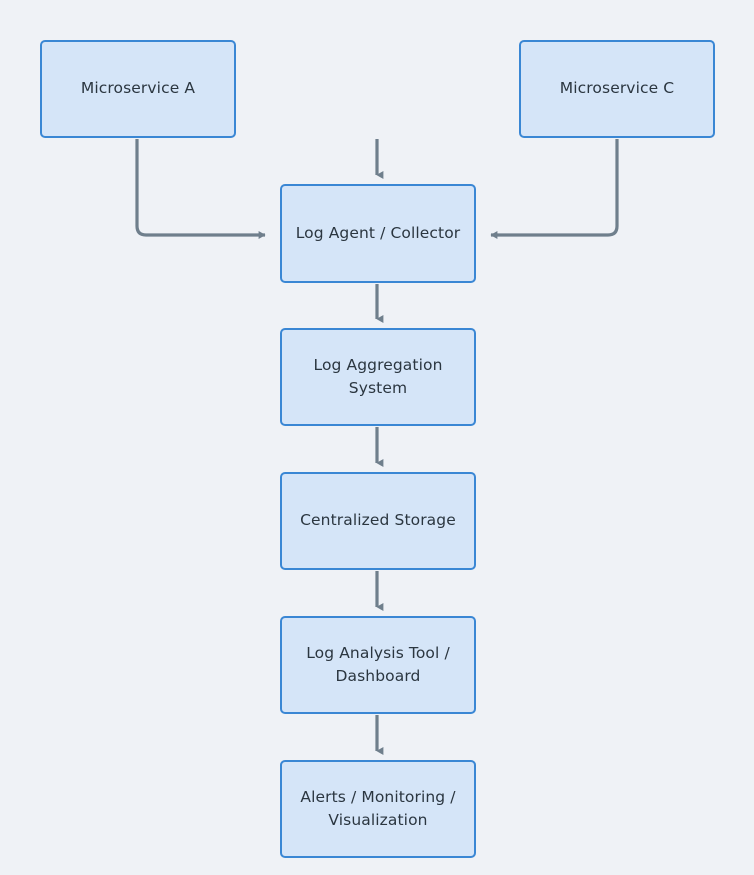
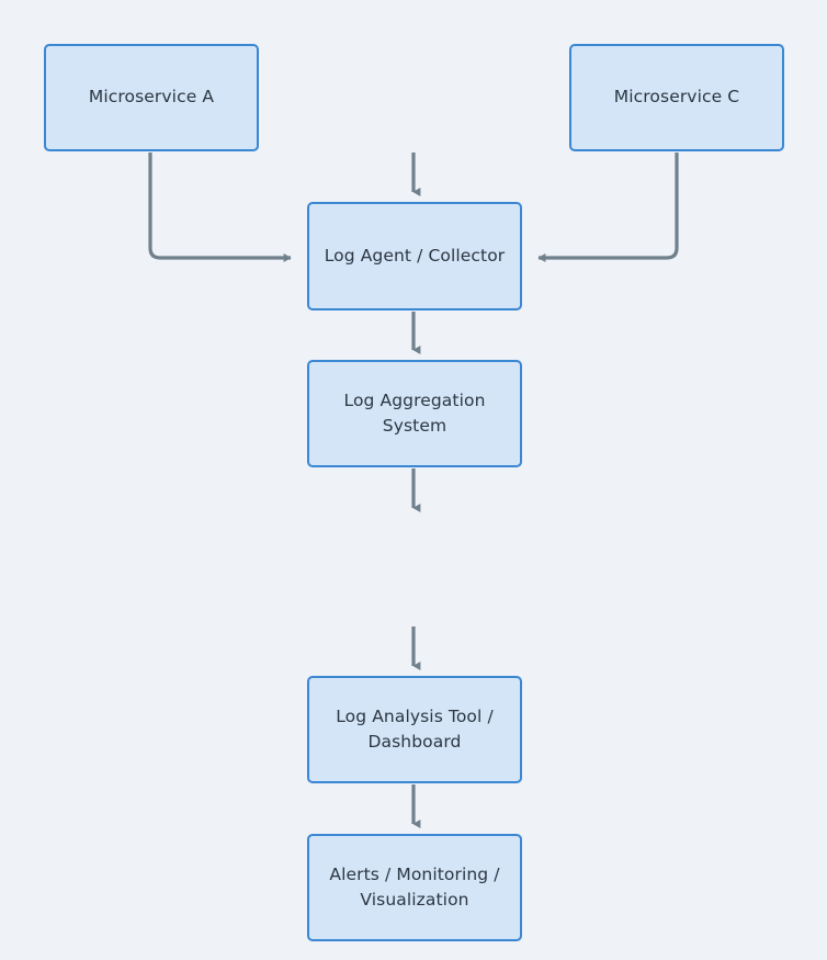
  Microservice A
  Microservice C
  Log Agent / Collector
  Log Aggregation
  System
- Centralized Storage
  Log Analysis Tool /
  Dashboard
  Alerts / Monitoring /
  Visualization
